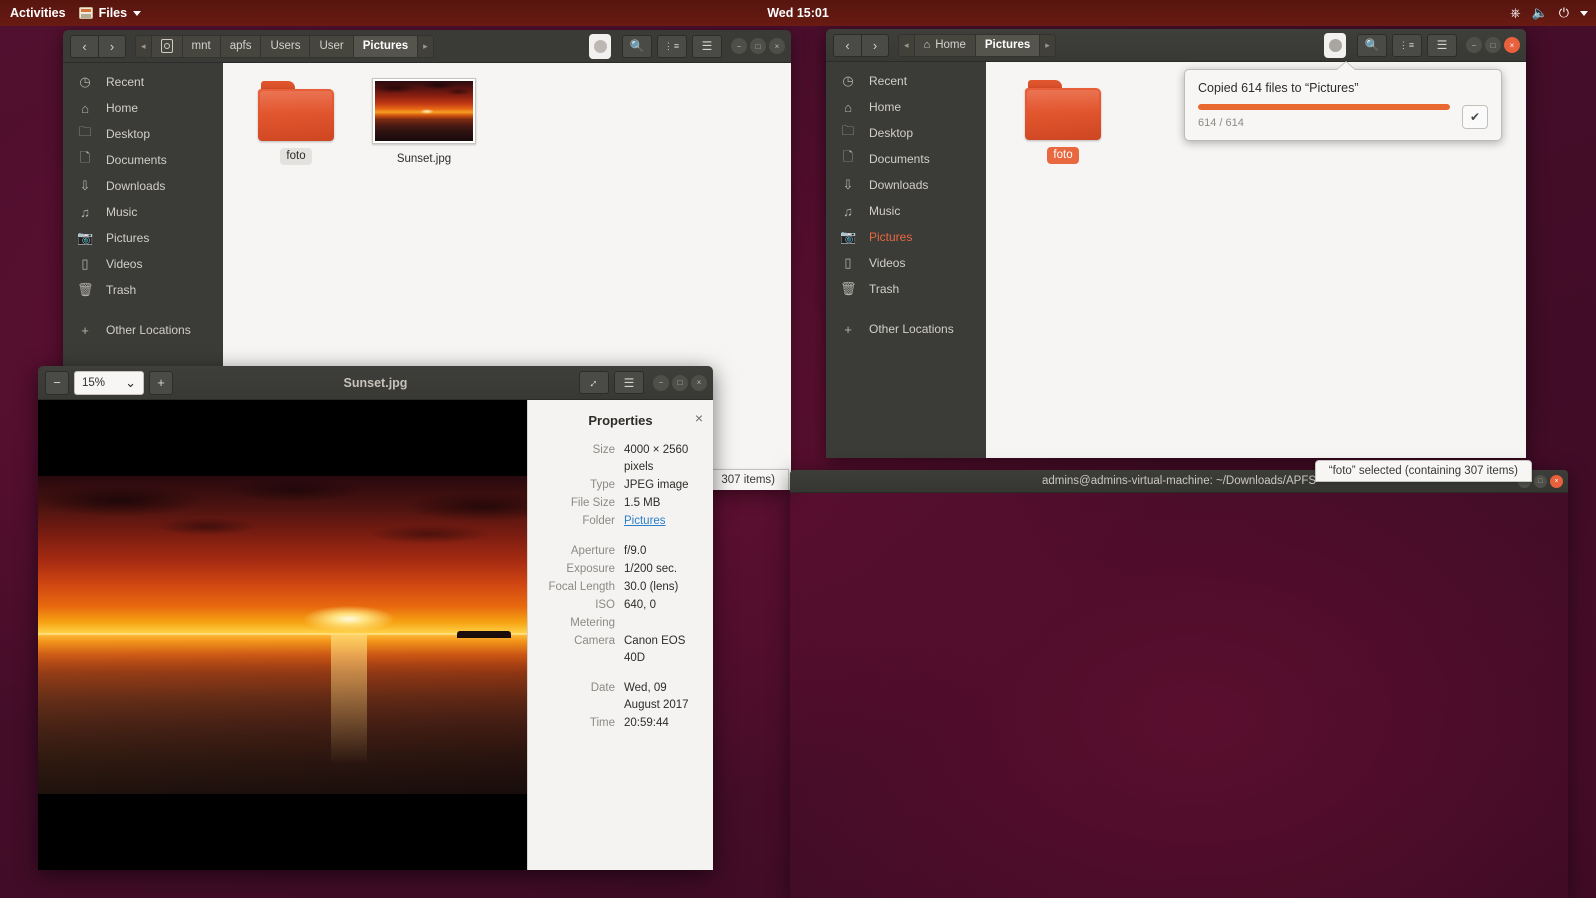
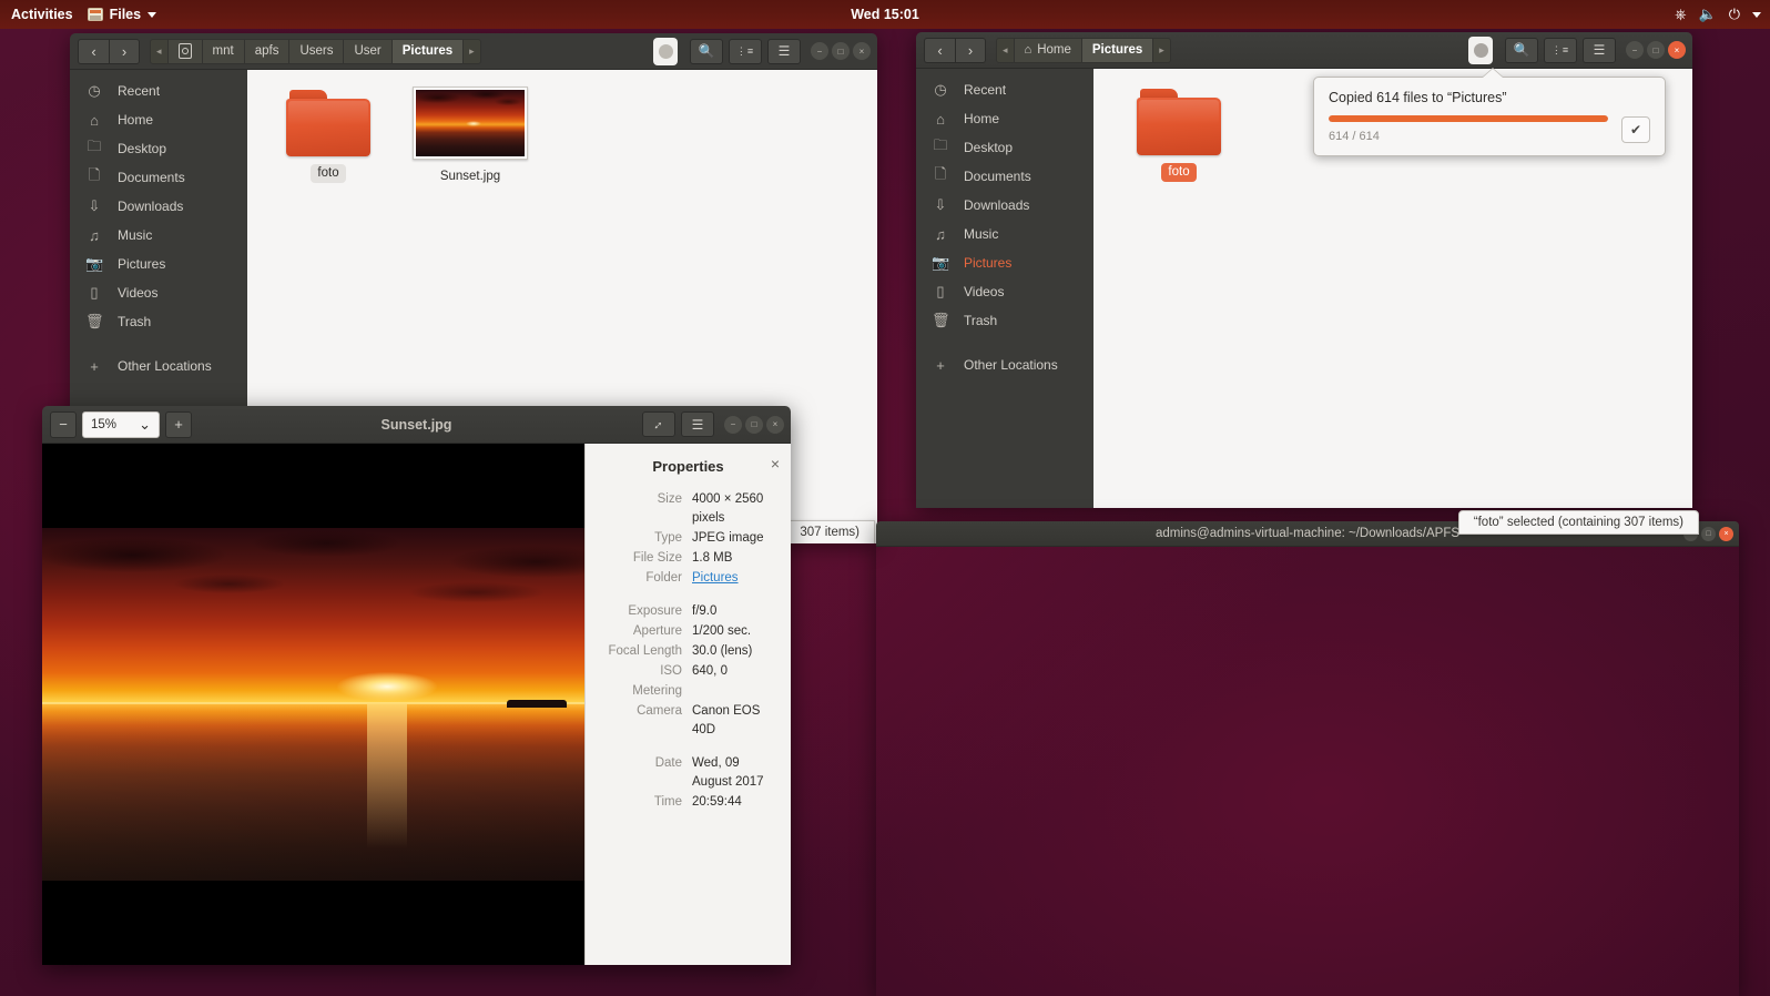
  Activities
  Files
  Wed 15:01
  ⎈
  🔈
  ⏻
  ‹
  ›
  ◂
  mnt
  apfs
  Users
  User
  Pictures
  ▸
  🔍
  ⋮≡
  ☰
  −
  □
  ×
  ◷
  Recent
  ⌂
  Home
  🗀
  Desktop
  🗋
  Documents
  ⇩
  Downloads
  ♫
  Music
  📷
  Pictures
  ▯
  Videos
  🗑
  Trash
  +
  Other Locations
  foto
  Sunset.jpg
  307 items)
  ‹
  ›
  ◂
  ⌂
  Home
  Pictures
  ▸
  🔍
  ⋮≡
  ☰
  −
  □
  ×
  ◷
  Recent
  ⌂
  Home
  🗀
  Desktop
  🗋
  Documents
  ⇩
  Downloads
  ♫
  Music
  📷
  Pictures
  ▯
  Videos
  🗑
  Trash
  +
  Other Locations
  foto
  Copied 614 files to “Pictures”
  614 / 614
  ✔
  “foto” selected (containing 307 items)
  admins@admins-virtual-machine: ~/Downloads/APFS
  −
  15%
  ⌄
  +
  Sunset.jpg
  ☰
  −
  □
  ×
  Properties
  ×
  Size
  4000 × 2560 pixels
  Type
  JPEG image
  File Size
- 1.5 MB
+ 1.8 MB
  Folder
  Pictures
- Aperture
+ Exposure
  f/9.0
- Exposure
+ Aperture
  1/200 sec.
  Focal Length
  30.0 (lens)
  ISO
  640, 0
  Metering
  Camera
  Canon EOS 40D
  Date
  Wed, 09 August 2017
  Time
  20:59:44
